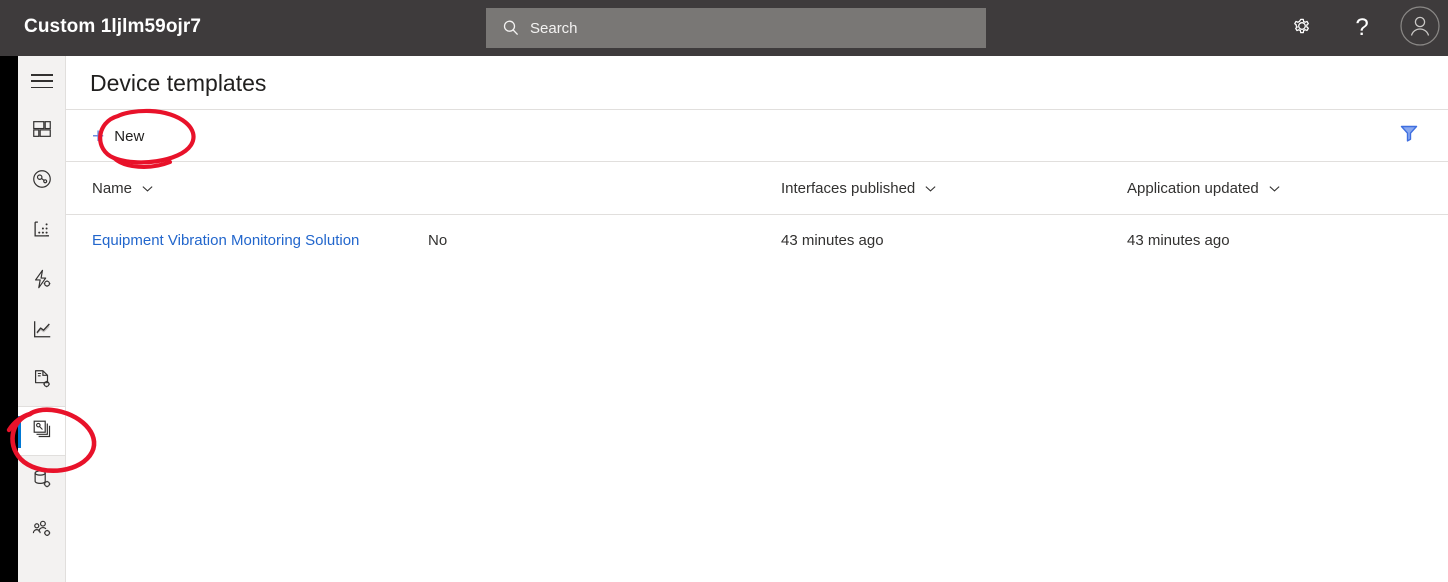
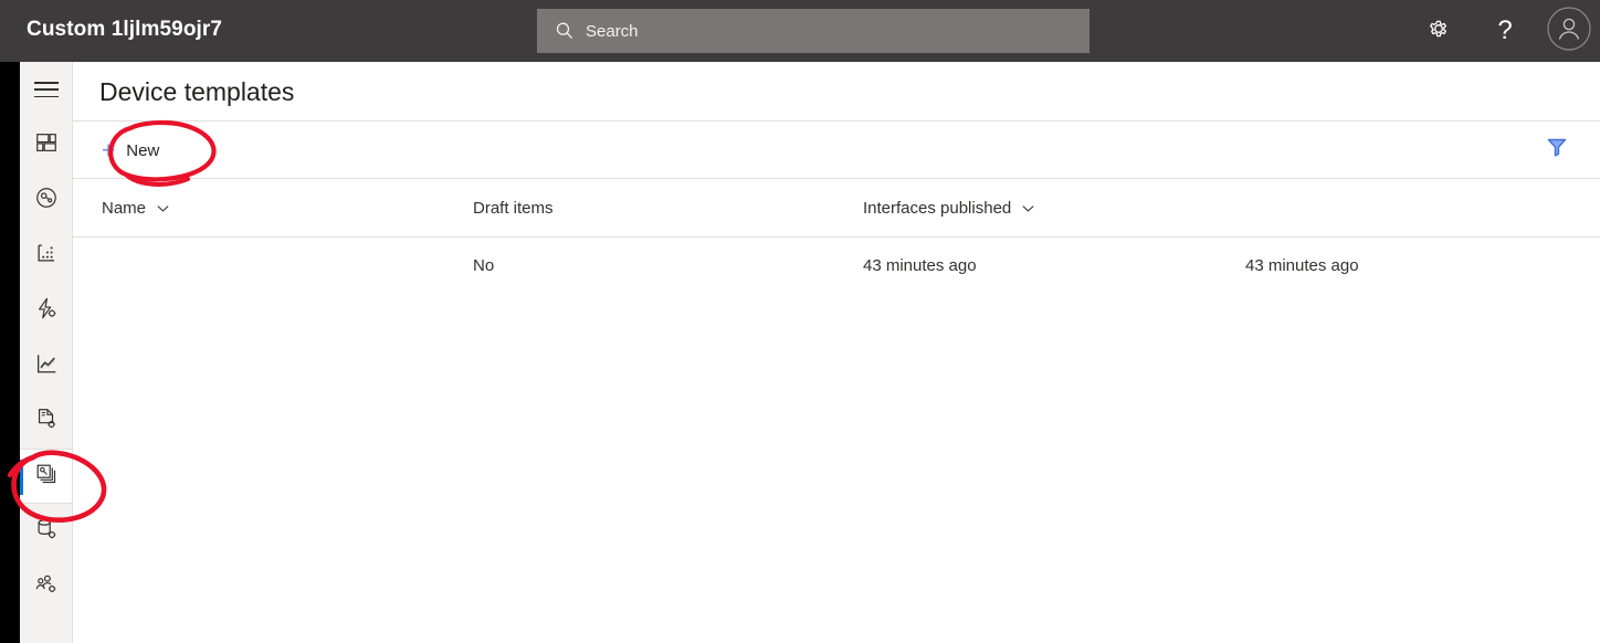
  Custom 1ljlm59ojr7
  Search
  ?
  Device templates
  +
  New
  Name
+ Draft items
  Interfaces published
- Application updated
- Equipment Vibration Monitoring Solution
  No
  43 minutes ago
  43 minutes ago
